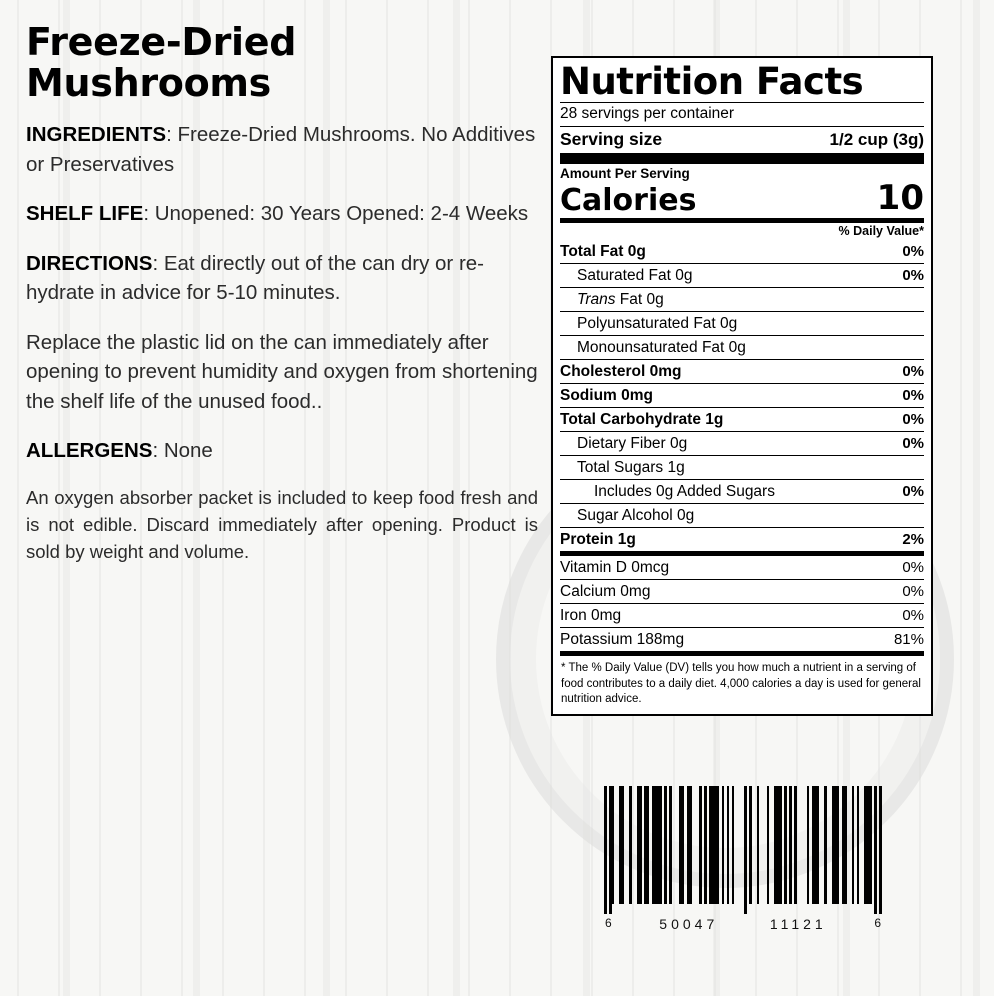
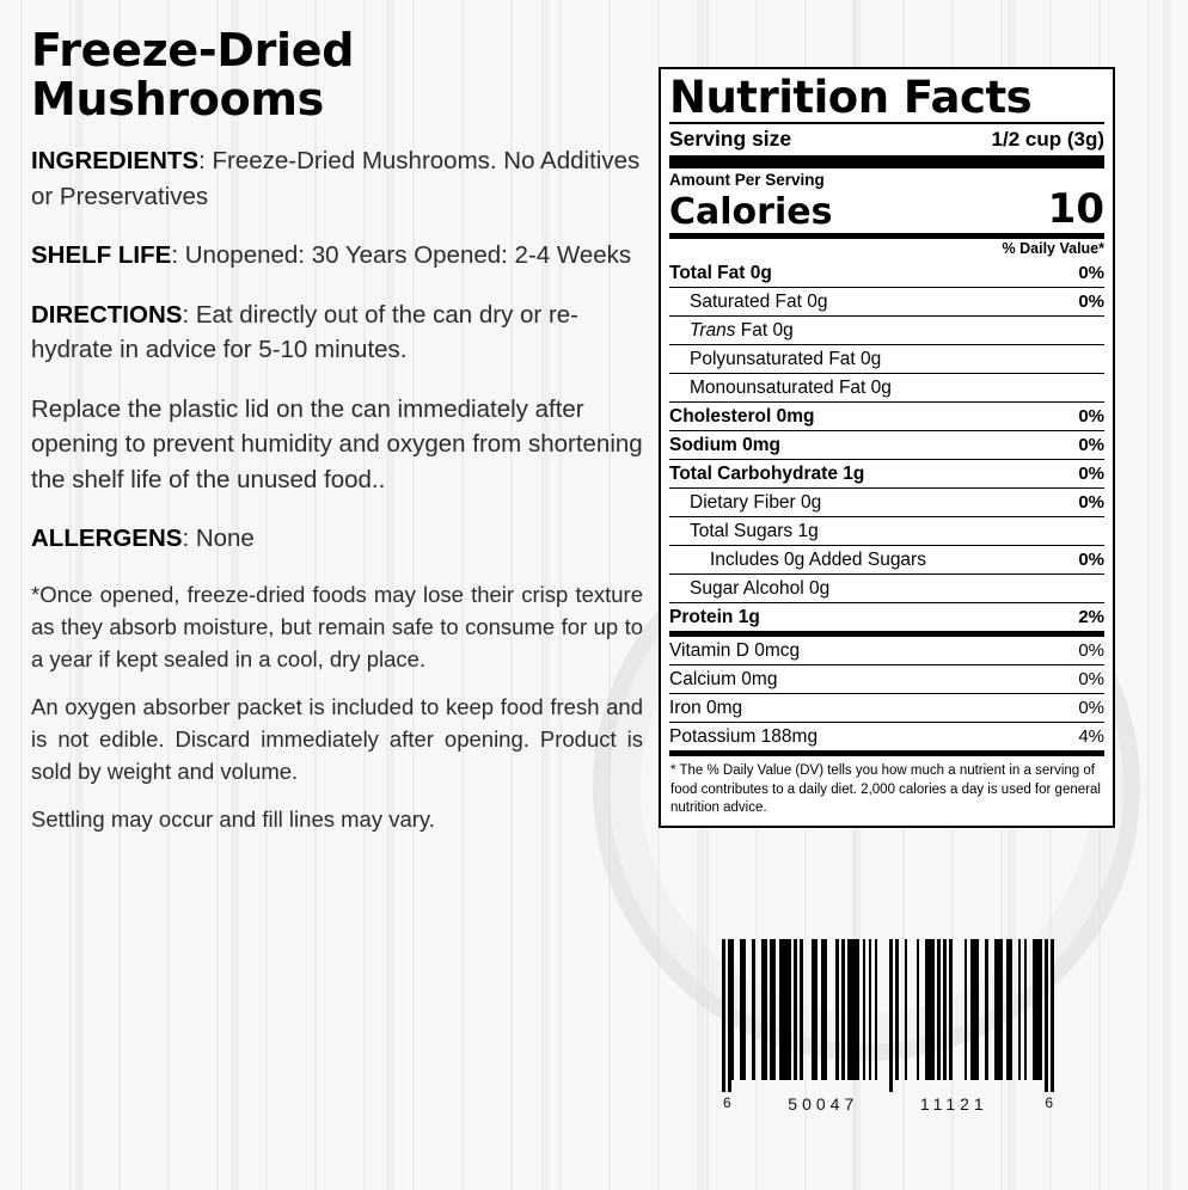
  Freeze-Dried Mushrooms
  INGREDIENTS: Freeze-Dried Mushrooms. No Additives or Preservatives
  SHELF LIFE: Unopened: 30 Years Opened: 2-4 Weeks
  DIRECTIONS: Eat directly out of the can dry or re-hydrate in advice for 5-10 minutes.
  Replace the plastic lid on the can immediately after opening to prevent humidity and oxygen from shortening the shelf life of the unused food..
  ALLERGENS: None
+ *Once opened, freeze-dried foods may lose their crisp texture as they absorb moisture, but remain safe to consume for up to a year if kept sealed in a cool, dry place.
  An oxygen absorber packet is included to keep food fresh and is not edible. Discard immediately after opening. Product is sold by weight and volume.
+ Settling may occur and fill lines may vary.
  Nutrition Facts
- 28 servings per container
  Serving size
  1/2 cup (3g)
  Amount Per Serving
  Calories
  10
  % Daily Value*
  Total Fat 0g
  0%
  Saturated Fat 0g
  0%
  Trans Fat 0g
  Polyunsaturated Fat 0g
  Monounsaturated Fat 0g
  Cholesterol 0mg
  0%
  Sodium 0mg
  0%
  Total Carbohydrate 1g
  0%
  Dietary Fiber 0g
  0%
  Total Sugars 1g
  Includes 0g Added Sugars
  0%
  Sugar Alcohol 0g
  Protein 1g
  2%
  Vitamin D 0mcg
  0%
  Calcium 0mg
  0%
  Iron 0mg
  0%
  Potassium 188mg
- 81%
+ 4%
- * The % Daily Value (DV) tells you how much a nutrient in a serving of food contributes to a daily diet. 4,000 calories a day is used for general nutrition advice.
+ * The % Daily Value (DV) tells you how much a nutrient in a serving of food contributes to a daily diet. 2,000 calories a day is used for general nutrition advice.
  6
  50047
  11121
  6
